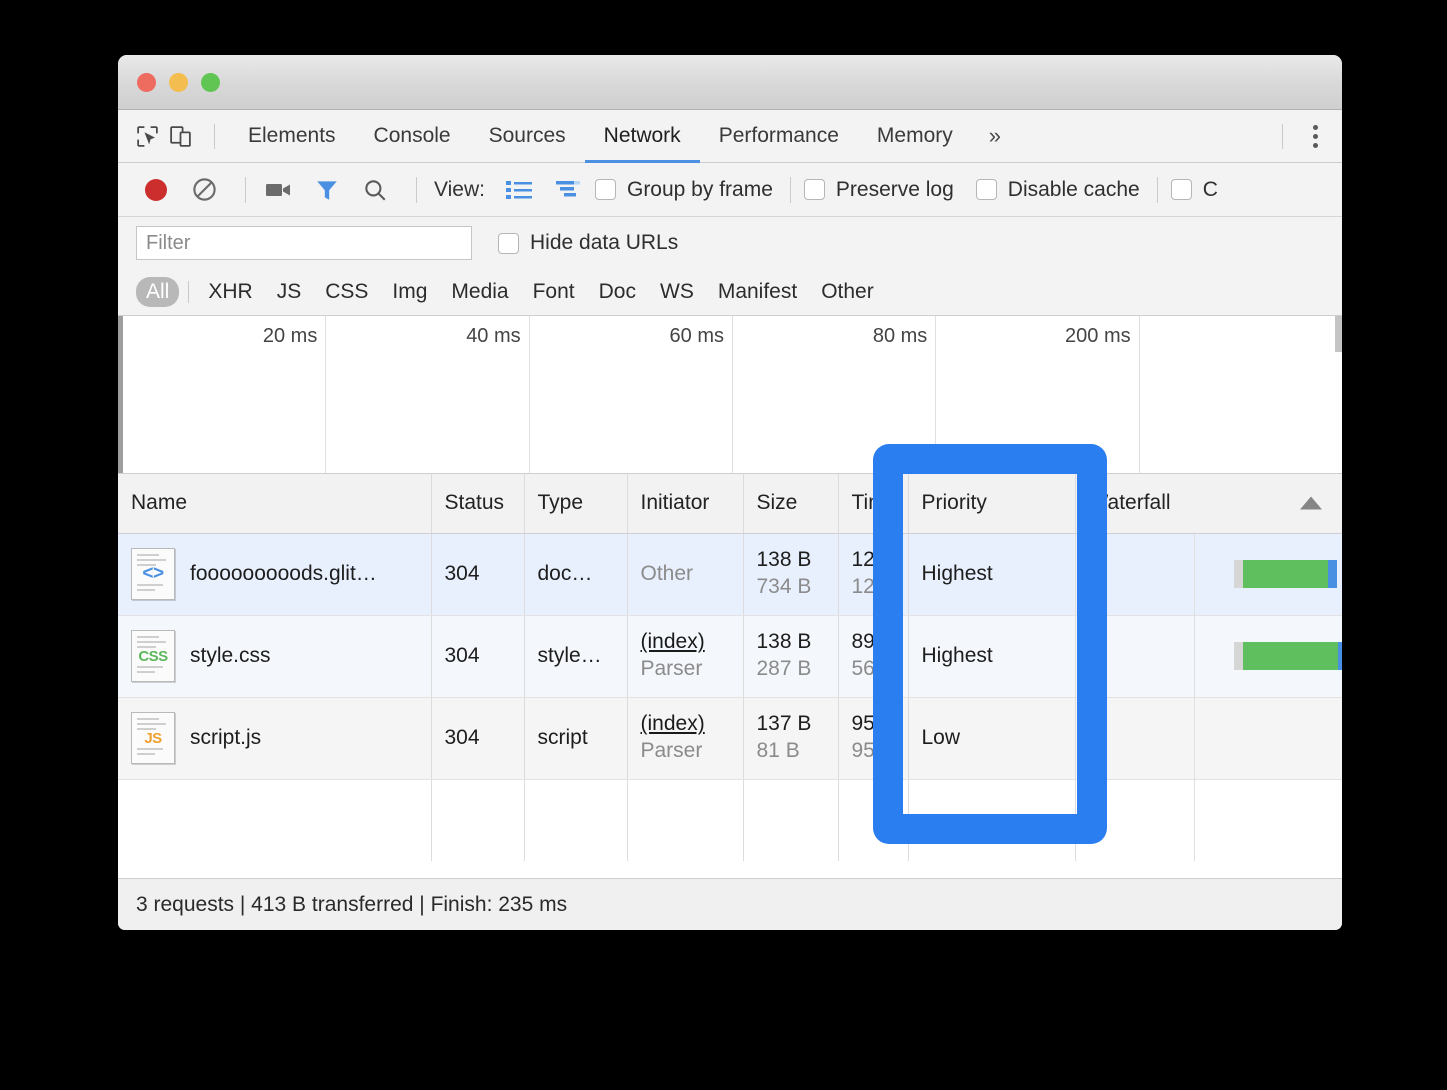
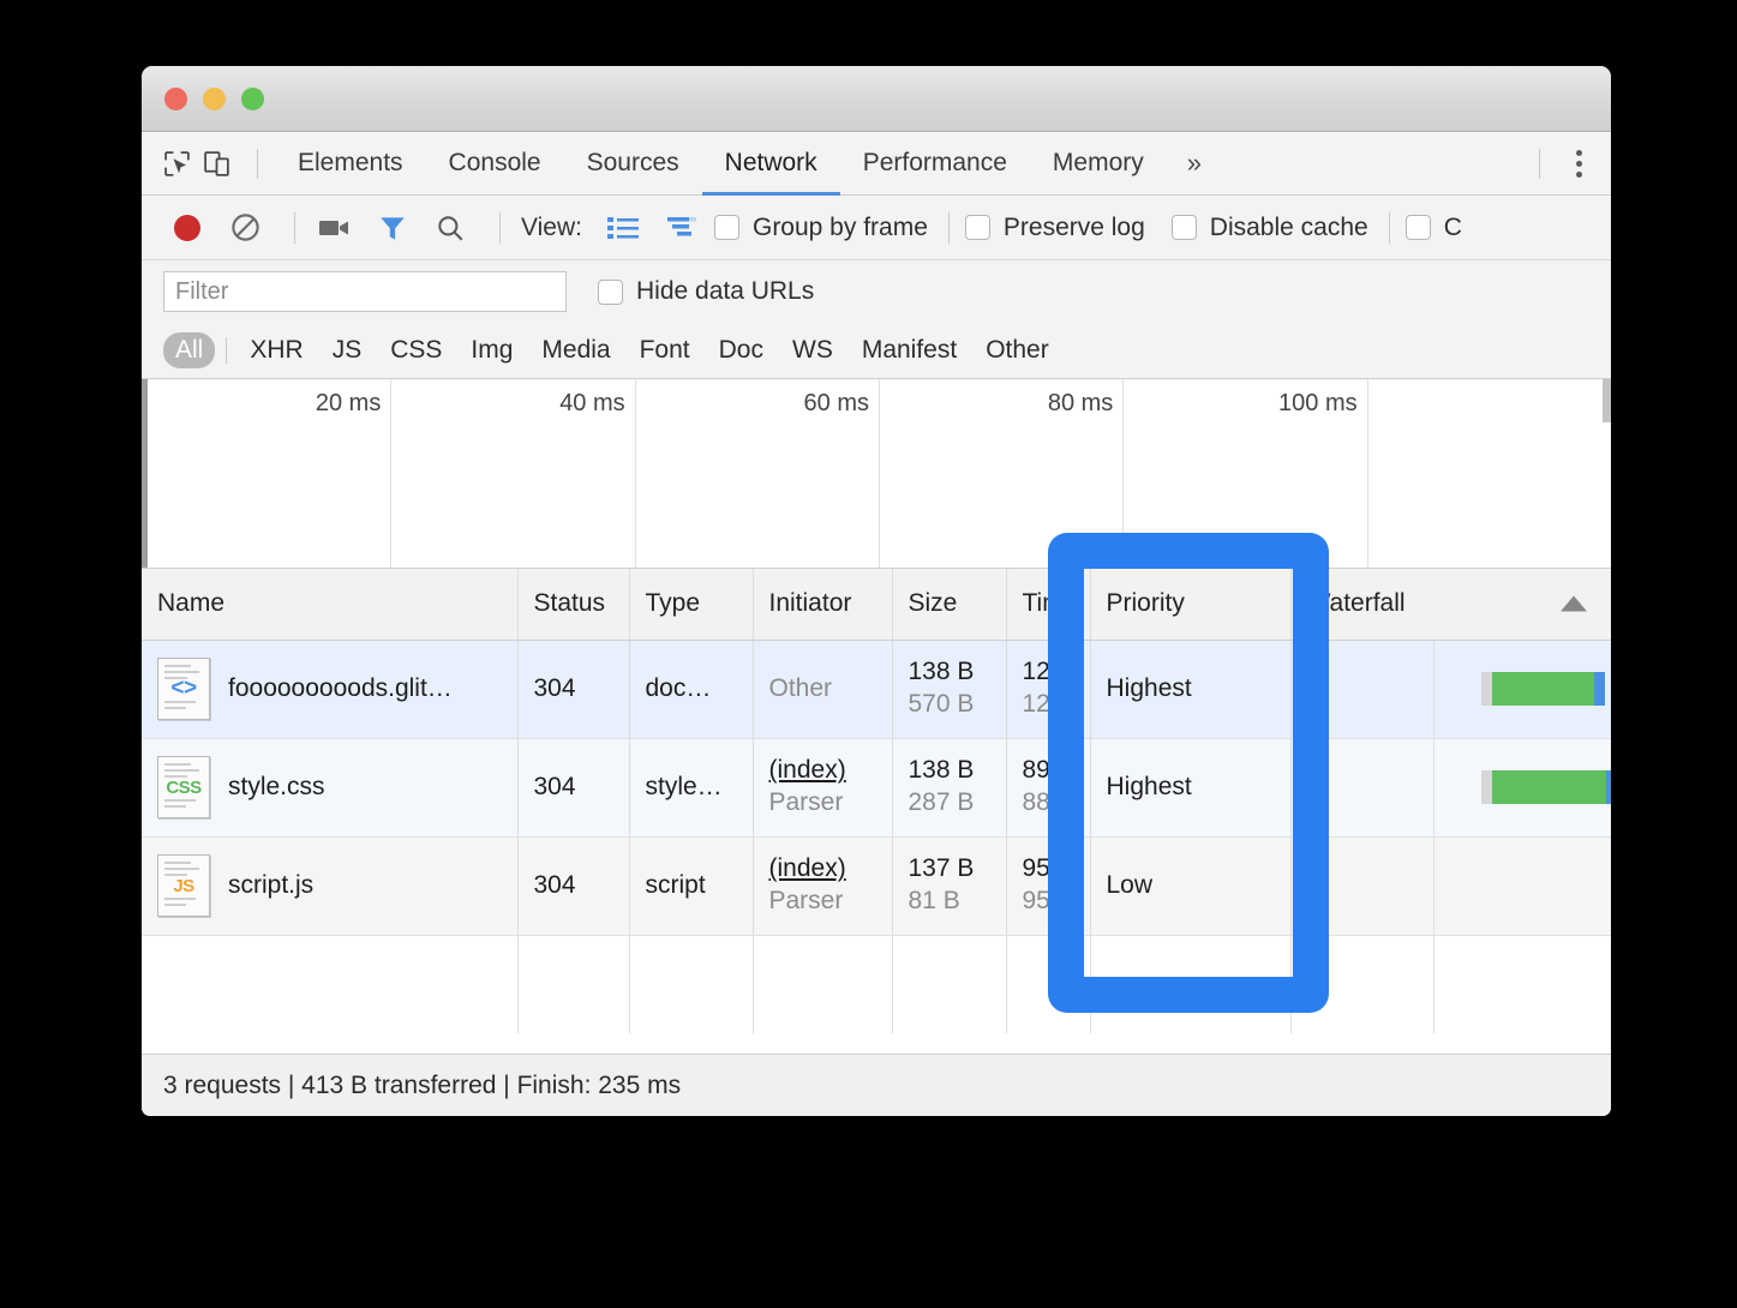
  Elements
  Console
  Sources
  Network
  Performance
  Memory
  »
  View:
  Group by frame
  Preserve log
  Disable cache
  C
  Filter
  Hide data URLs
  All
  XHR
  JS
  CSS
  Img
  Media
  Font
  Doc
  WS
  Manifest
  Other
  20 ms
  40 ms
  60 ms
  80 ms
- 200 ms
+ 100 ms
  Name	Status	Type	Initiator	Size	Time	Priority	Waterfall
- <> fooooooooods.glit…	304	doc…	Other	138 B 734 B	12… 12…	Highest
+ <> fooooooooods.glit…	304	doc…	Other	138 B 570 B	12… 12…	Highest
- CSS style.css	304	style…	(index) Parser	138 B 287 B	89… 56…	Highest
+ CSS style.css	304	style…	(index) Parser	138 B 287 B	89… 88…	Highest
  JS script.js	304	script	(index) Parser	137 B 81 B	95… 95…	Low
  3 requests | 413 B transferred | Finish: 235 ms
